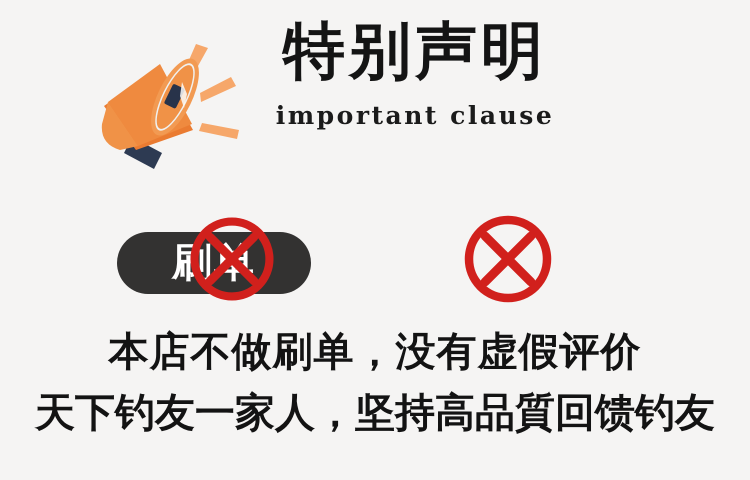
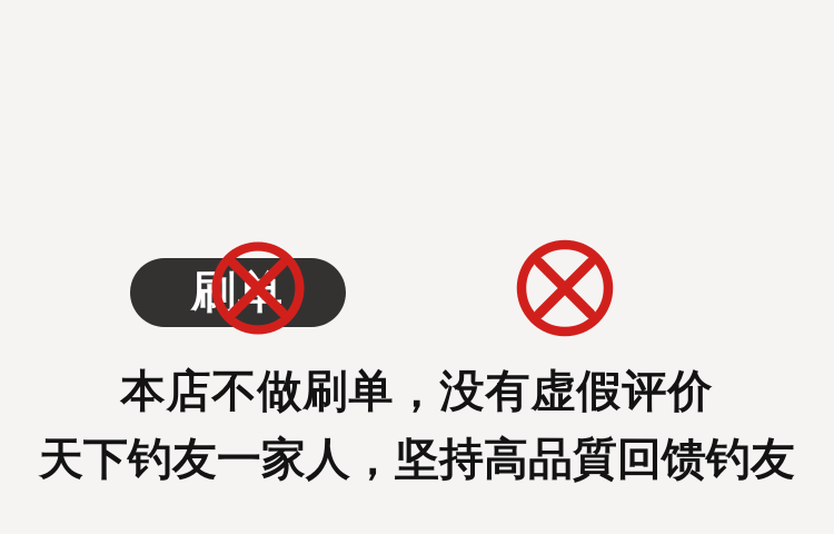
- 特别声明
- important clause
  本店不做刷单，没有虚假评价
  天下钓友一家人，坚持高品質回馈钓友
